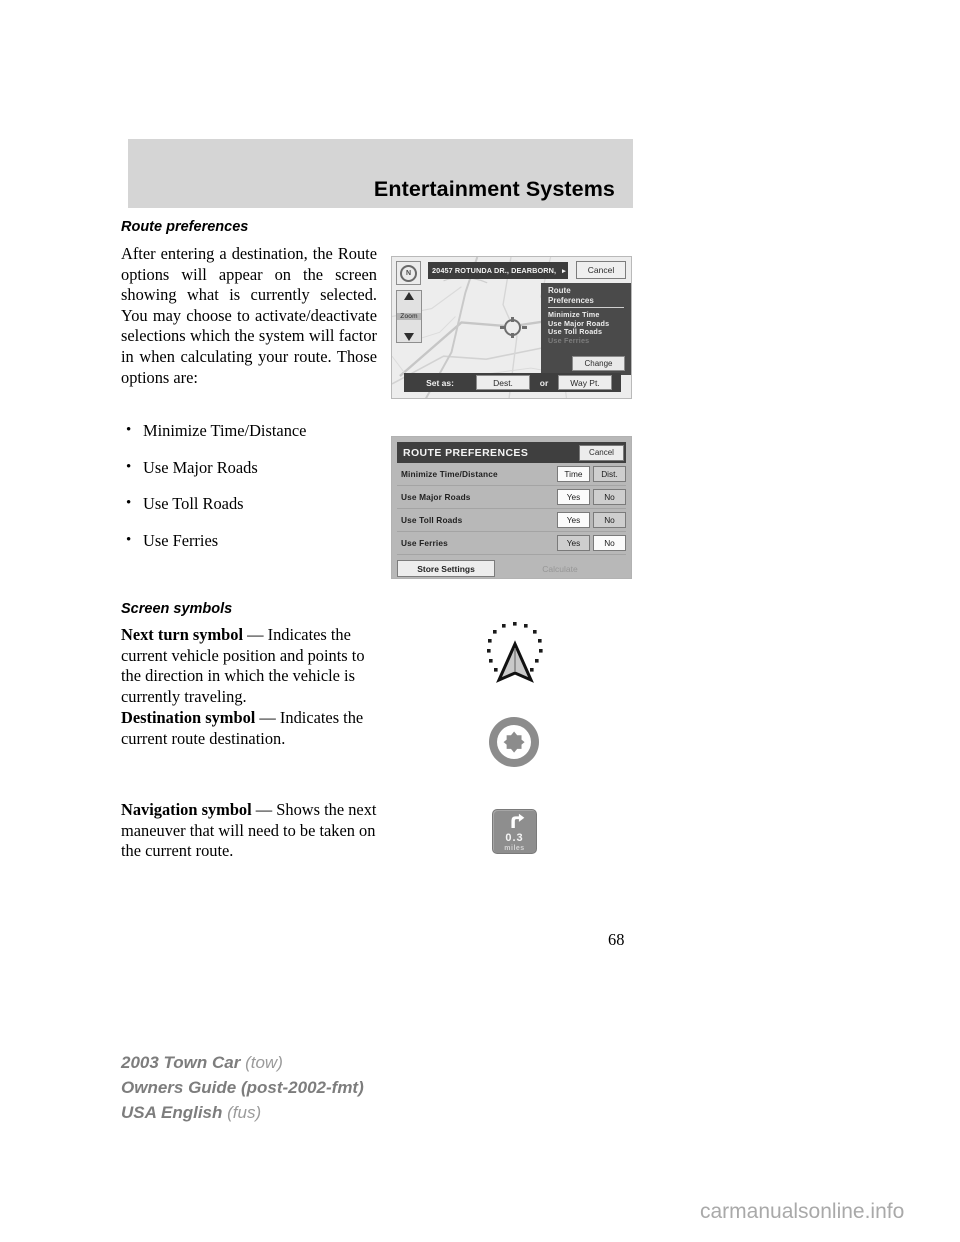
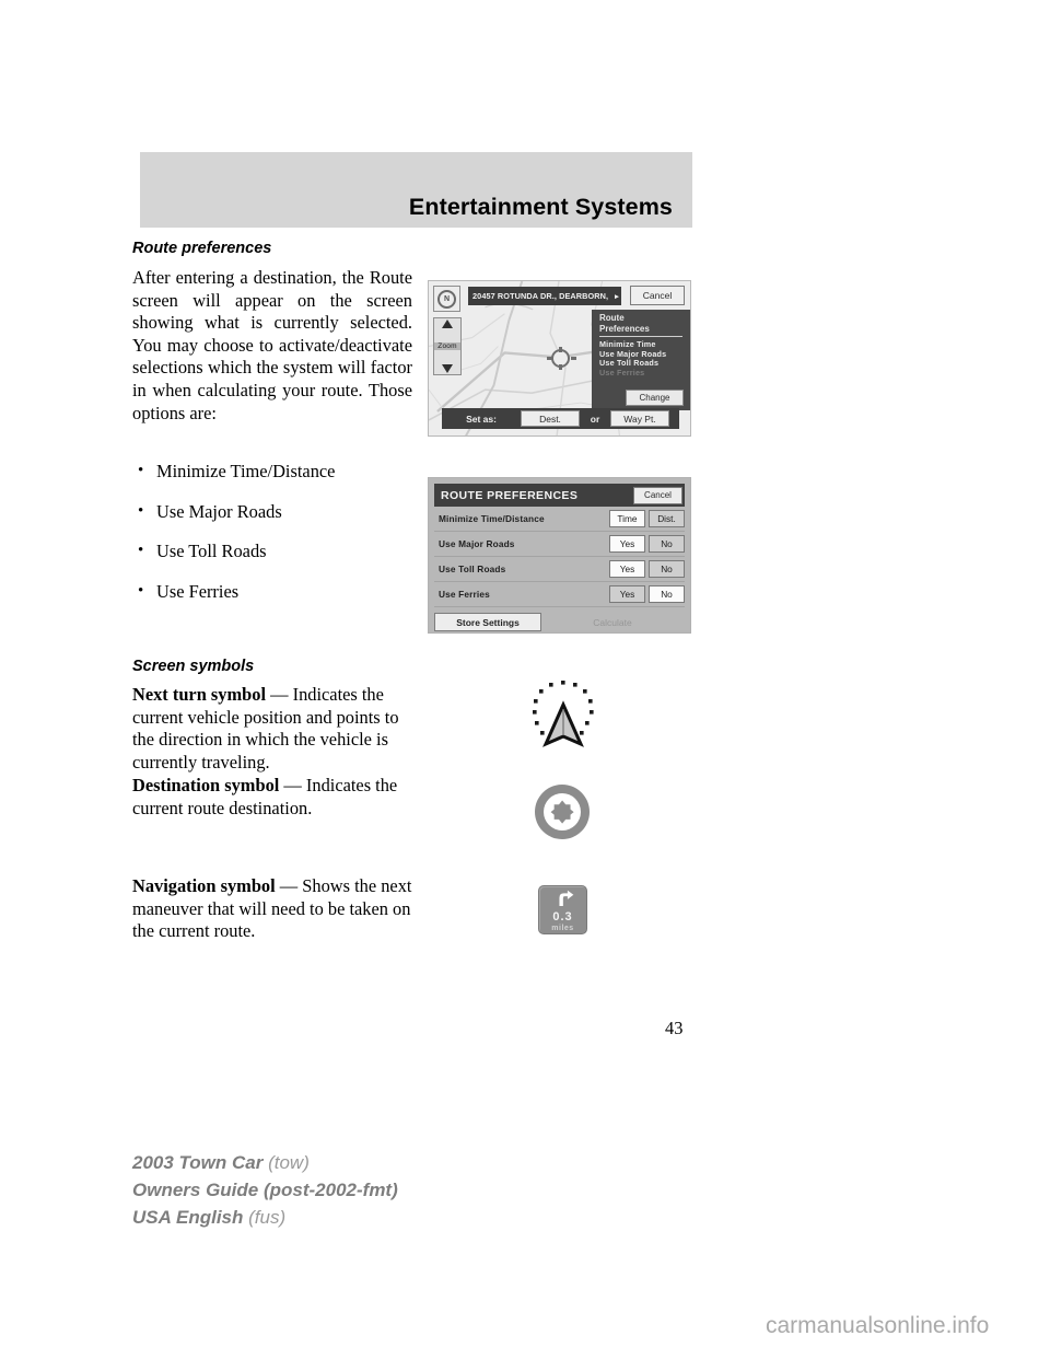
  Entertainment Systems
  Route preferences
- After entering a destination, the Route options will appear on the screen showing what is currently selected. You may choose to activate/deactivate selections which the system will factor in when calculating your route. Those options are:
+ After entering a destination, the Route screen will appear on the screen showing what is currently selected. You may choose to activate/deactivate selections which the system will factor in when calculating your route. Those options are:
  •
  Minimize Time/Distance
  •
  Use Major Roads
  •
  Use Toll Roads
  •
  Use Ferries
  Screen symbols
  Next turn symbol — Indicates the current vehicle position and points to the direction in which the vehicle is currently traveling.
  Destination symbol — Indicates the current route destination.
  Navigation symbol — Shows the next maneuver that will need to be taken on the current route.
  20457 ROTUNDA DR., DEARBORN,
  Cancel
  Route
  Preferences
  Minimize Time
  Use Major Roads
  Use Toll Roads
  Use Ferries
  Change
  Set as:
  Dest.
  or
  Way Pt.
  ROUTE PREFERENCES
  Cancel
  Minimize Time/Distance
  Time
  Dist.
  Use Major Roads
  Yes
  No
  Use Toll Roads
  Yes
  No
  Use Ferries
  Yes
  No
  Store Settings
  Calculate
  0.3
- 68
+ 43
  2003 Town Car (tow)
  Owners Guide (post-2002-fmt)
  USA English (fus)
  carmanualsonline.info
